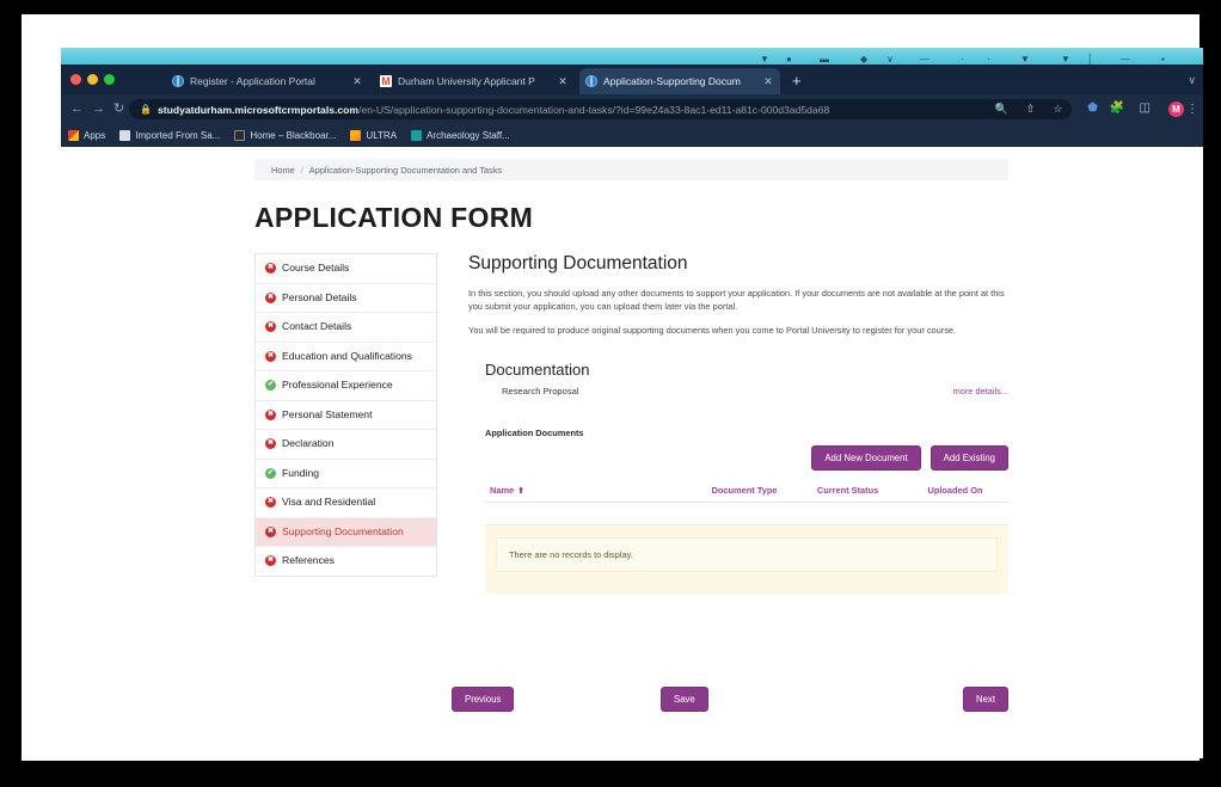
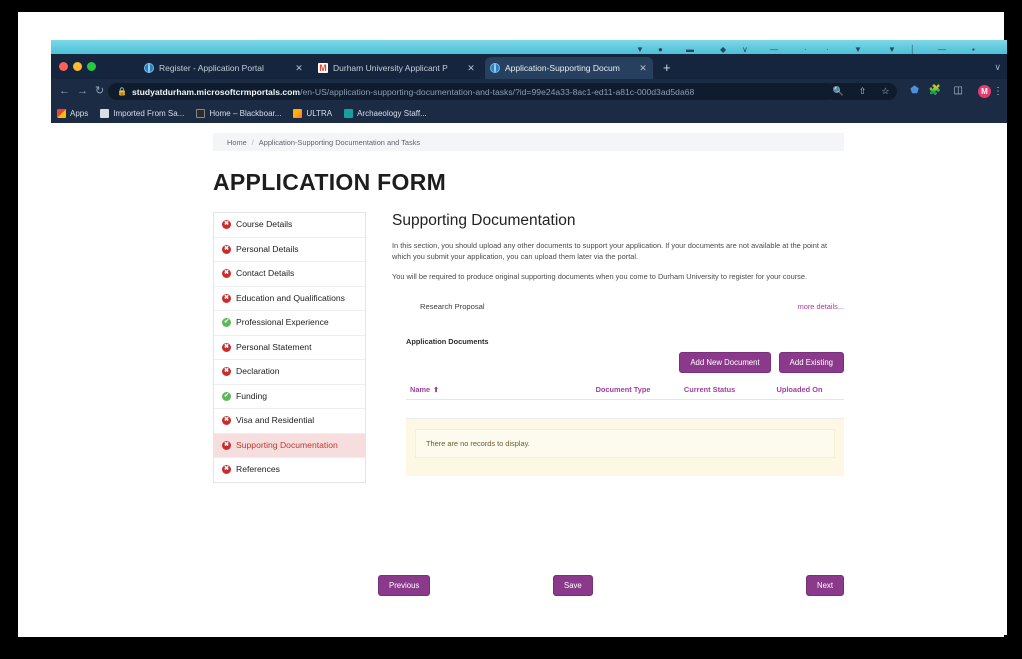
  ▼
  ●
  ▬
  ◆
  ∨
  —
  ·
  ·
  ▼
  ▼
  │
  —
  ▪
  Register - Application Portal
  ✕
  M
  Durham University Applicant P
  ✕
  Application-Supporting Docum
  ✕
  +
  ∨
  ←
  →
  ↻
  🔒
  studyatdurham.microsoftcrmportals.com/en-US/application-supporting-documentation-and-tasks/?id=99e24a33-8ac1-ed11-a81c-000d3ad5da68
  🔍
  ⇧
  ☆
  ⬟
  🧩
  ◫
  M
  ⋮
  Apps
  Imported From Sa...
  Home – Blackboar...
  ULTRA
  Archaeology Staff...
  Home
  /
  Application-Supporting Documentation and Tasks
  APPLICATION FORM
  Course Details
  Personal Details
  Contact Details
  Education and Qualifications
  Professional Experience
  Personal Statement
  Declaration
  Funding
  Visa and Residential
  Supporting Documentation
  References
  Supporting Documentation
- In this section, you should upload any other documents to support your application. If your documents are not available at the point at this you submit your application, you can upload them later via the portal.
+ In this section, you should upload any other documents to support your application. If your documents are not available at the point at which you submit your application, you can upload them later via the portal.
- You will be required to produce original supporting documents when you come to Portal University to register for your course.
+ You will be required to produce original supporting documents when you come to Durham University to register for your course.
- Documentation
  Research Proposal
  more details...
  Application Documents
  Add New Document
  Add Existing
  Name	Document Type	Current Status	Uploaded On
  There are no records to display.
  Previous
  Save
  Next
